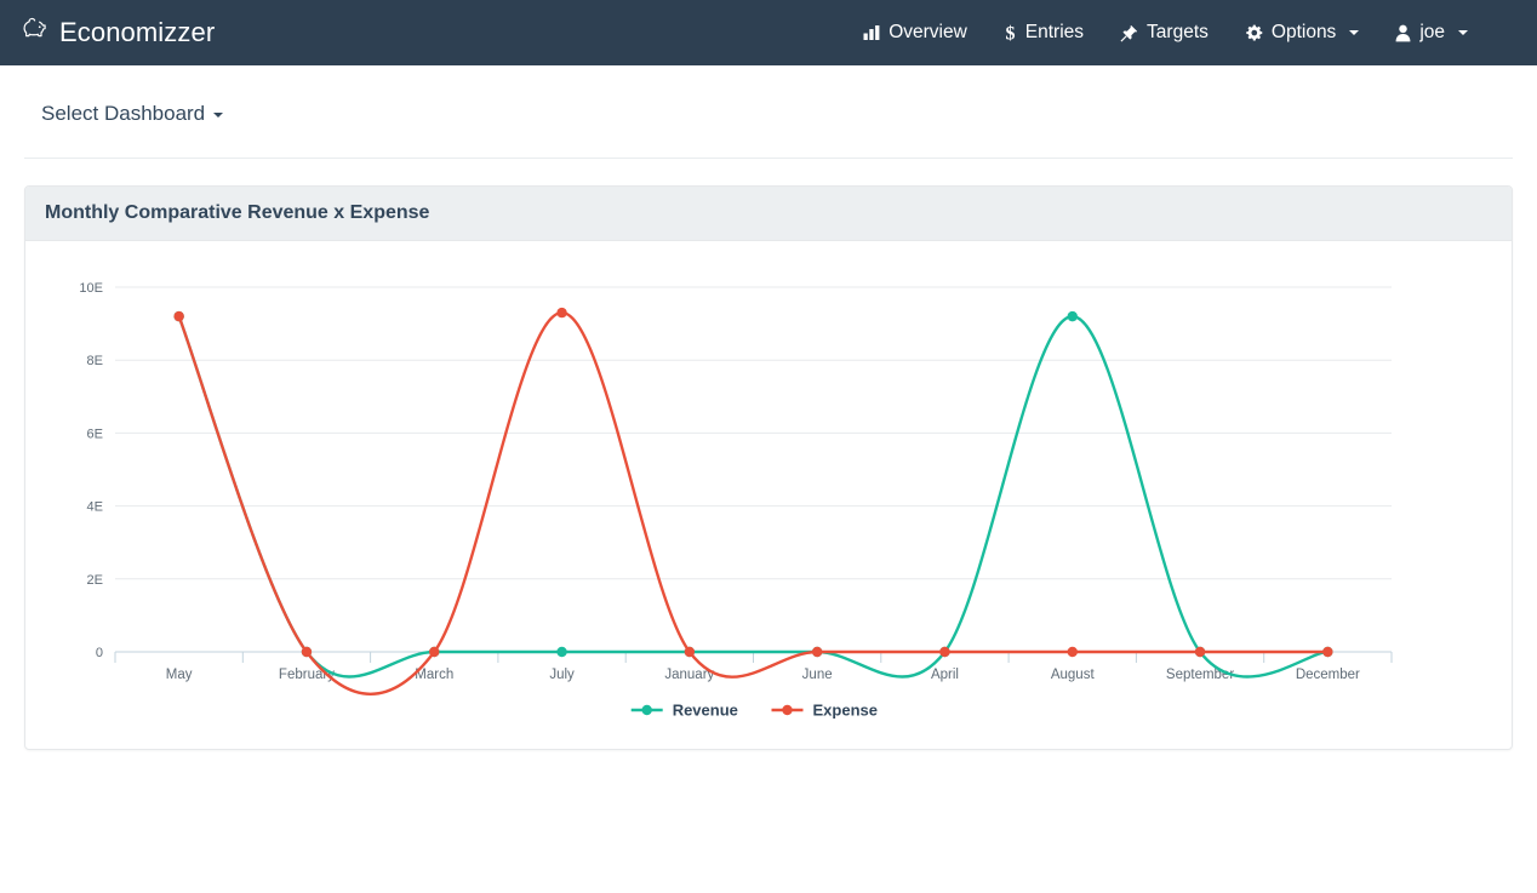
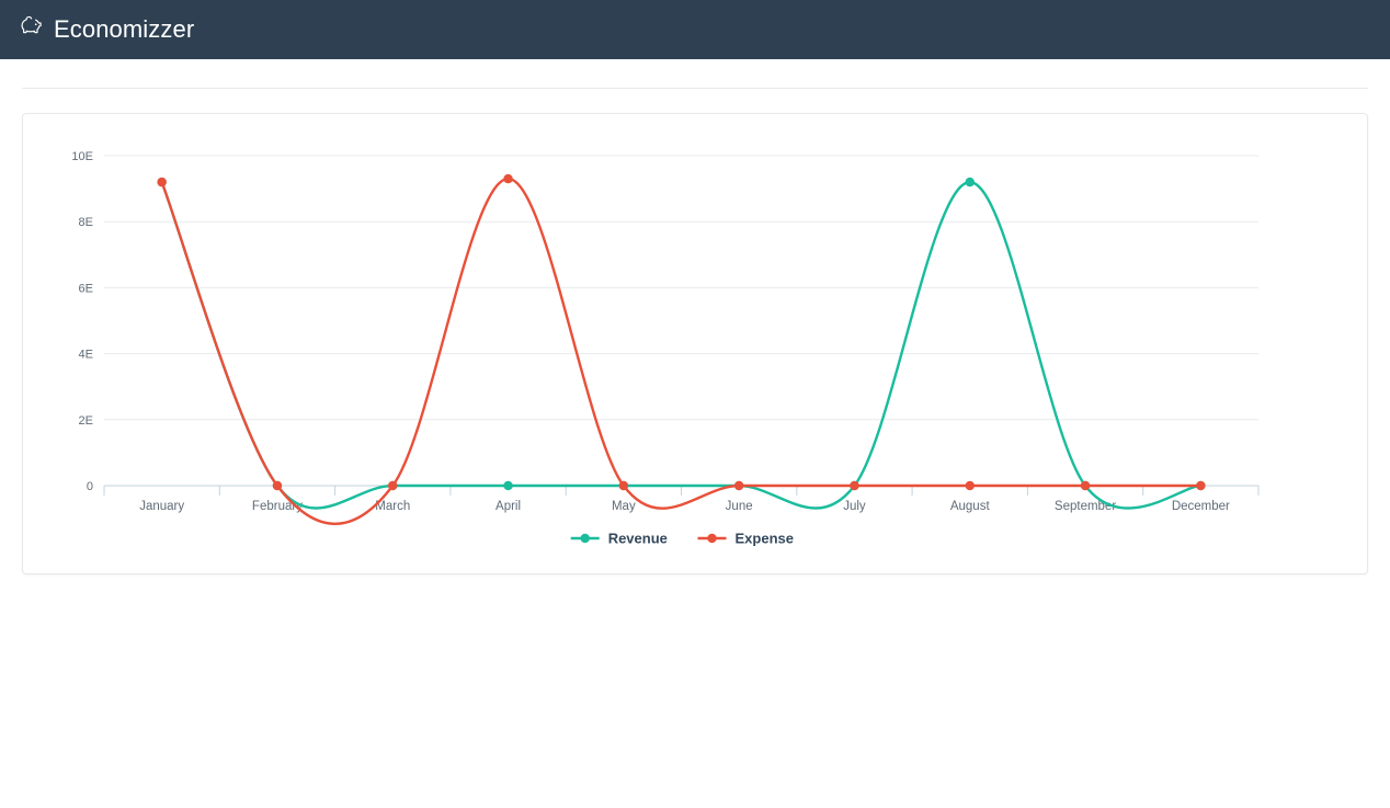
  Economizzer
- Overview
- $
- Entries
- Targets
- Options
- joe
- Select Dashboard
- Monthly Comparative Revenue x Expense
  10E
  8E
  6E
  4E
  2E
  0
- May
+ January
  February
  March
- July
+ April
- January
+ May
  June
- April
+ July
  August
  Septembe
  December
  Revenue
  Expense
